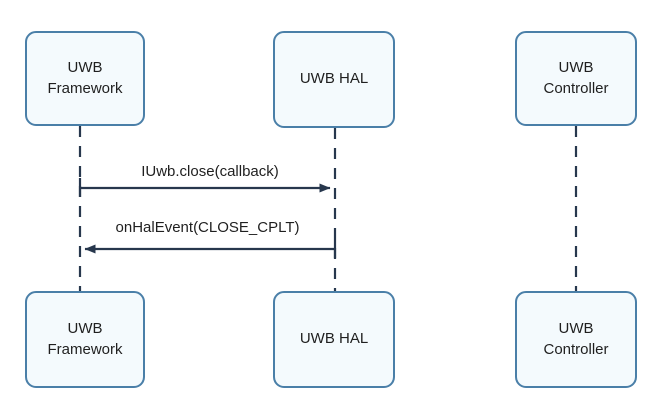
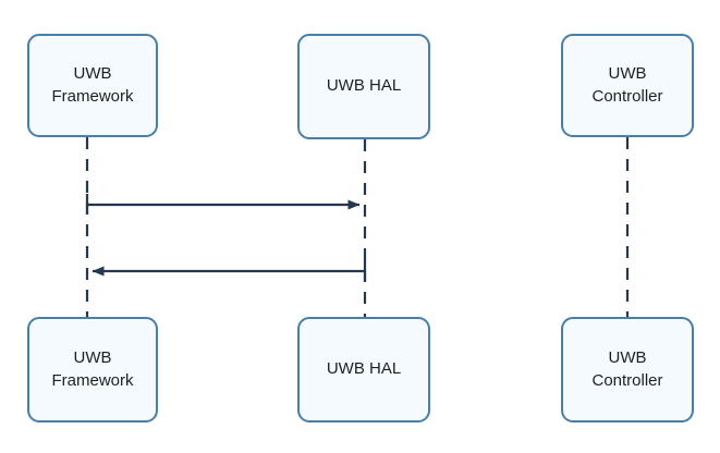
  UWB
  Framework
  UWB HAL
  UWB
  Controller
  UWB
  Framework
  UWB HAL
  UWB
  Controller
- IUwb.close(callback)
- onHalEvent(CLOSE_CPLT)
